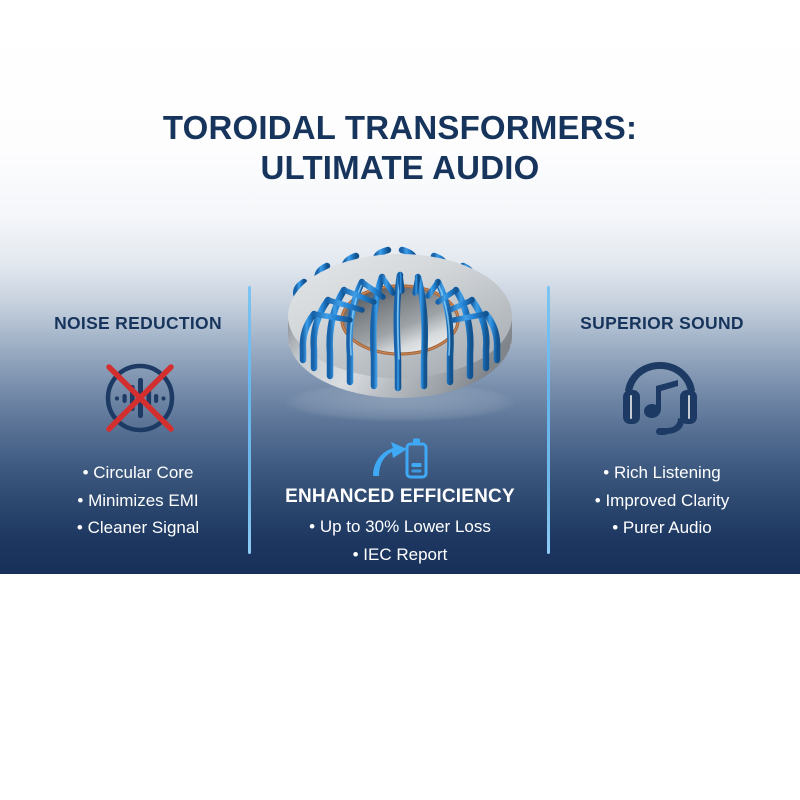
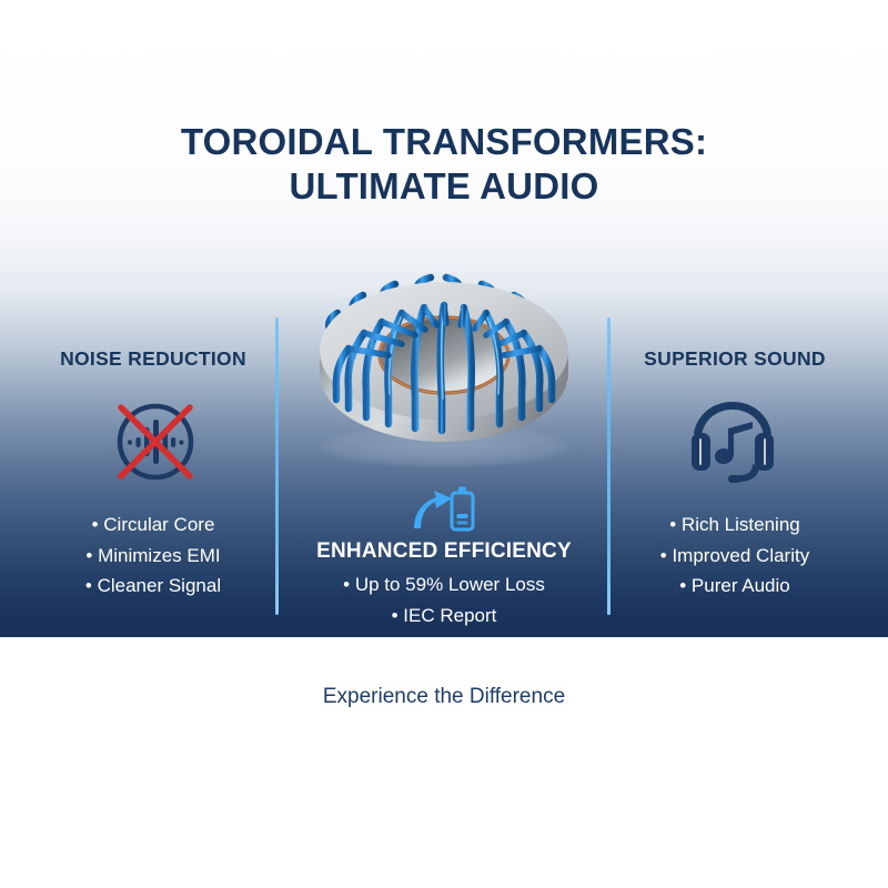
  TOROIDAL TRANSFORMERS:
  ULTIMATE AUDIO
  NOISE REDUCTION
  • Circular Core
  • Minimizes EMI
  • Cleaner Signal
  ENHANCED EFFICIENCY
- • Up to 30% Lower Loss
+ • Up to 59% Lower Loss
  • IEC Report
  SUPERIOR SOUND
  • Rich Listening
  • Improved Clarity
  • Purer Audio
+ Experience the Difference
